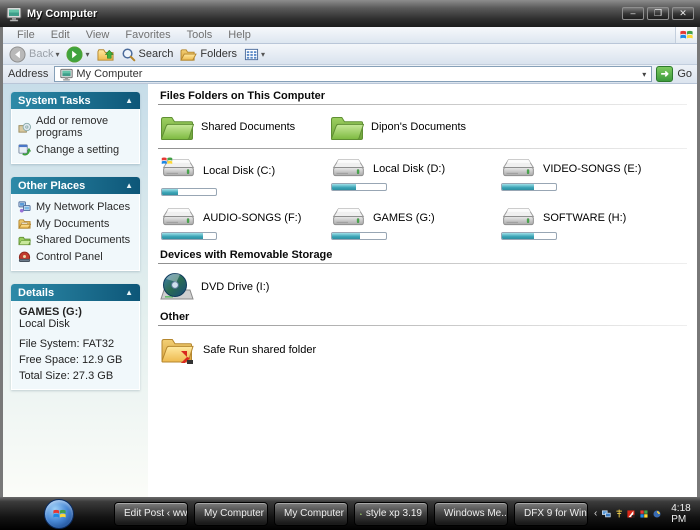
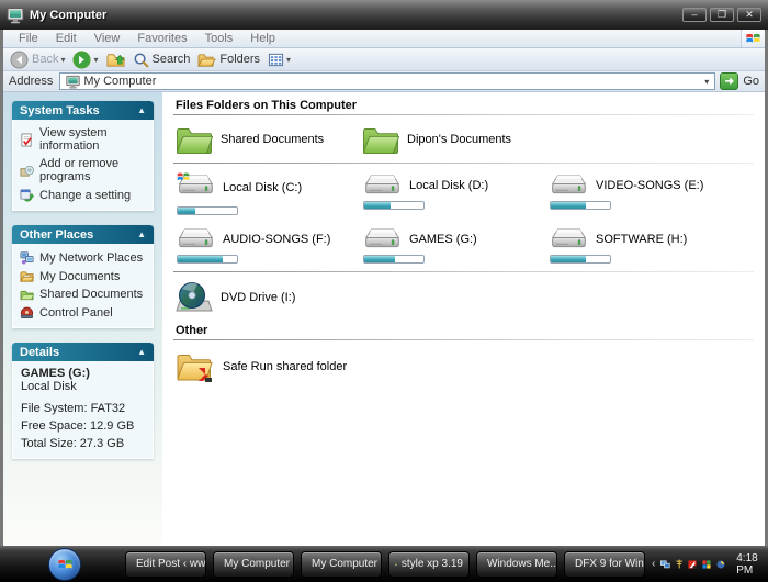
  My Computer
  –
  ❐
  ✕
  File
  Edit
  View
  Favorites
  Tools
  Help
  Back
  ▾
  ▾
  Search
  Folders
  ▾
  Address
  My Computer
  ▾
  ➜
  Go
  System Tasks
  ▲
+ View system information
  Add or remove programs
  Change a setting
  Other Places
  ▲
  My Network Places
  My Documents
  Shared Documents
  Control Panel
  Details
  ▲
  GAMES (G:)
  Local Disk
  File System: FAT32
  Free Space: 12.9 GB
  Total Size: 27.3 GB
  Files Folders on This Computer
  Shared Documents
  Dipon's Documents
  Local Disk (C:)
  Local Disk (D:)
  VIDEO-SONGS (E:)
  AUDIO-SONGS (F:)
  GAMES (G:)
  SOFTWARE (H:)
- Devices with Removable Storage
  DVD Drive (I:)
  Other
  Safe Run shared folder
  Edit Post ‹ ww
  My Computer
  My Computer
  style xp 3.19
  Windows Me..
  DFX 9 for Win
  ‹
  4:18 PM
